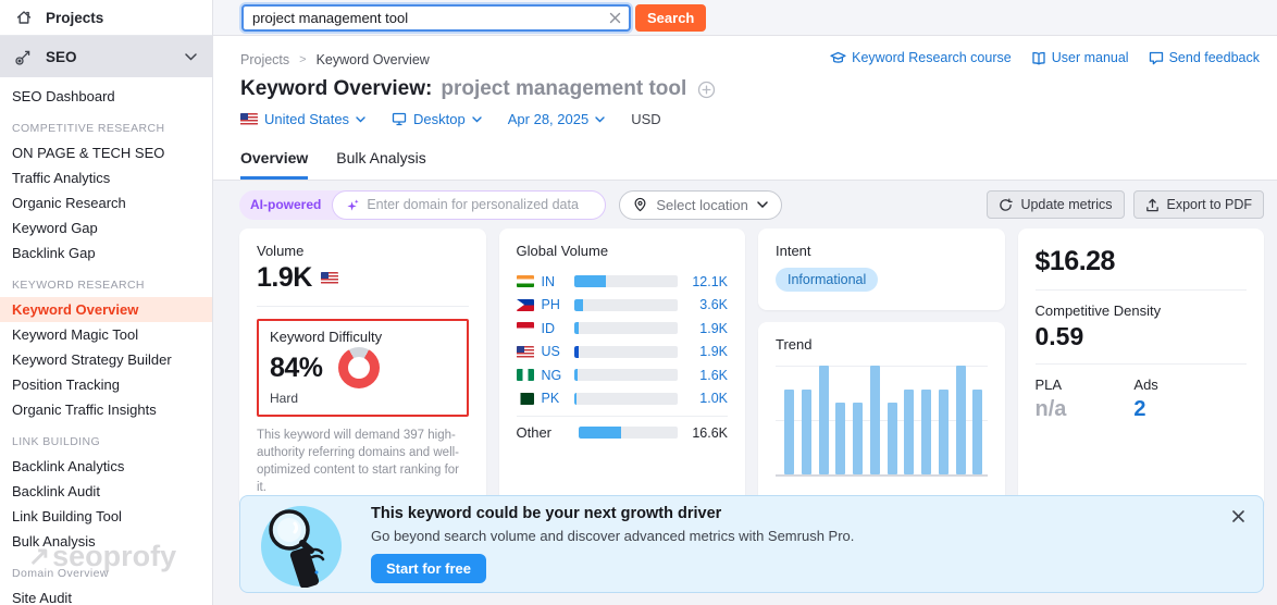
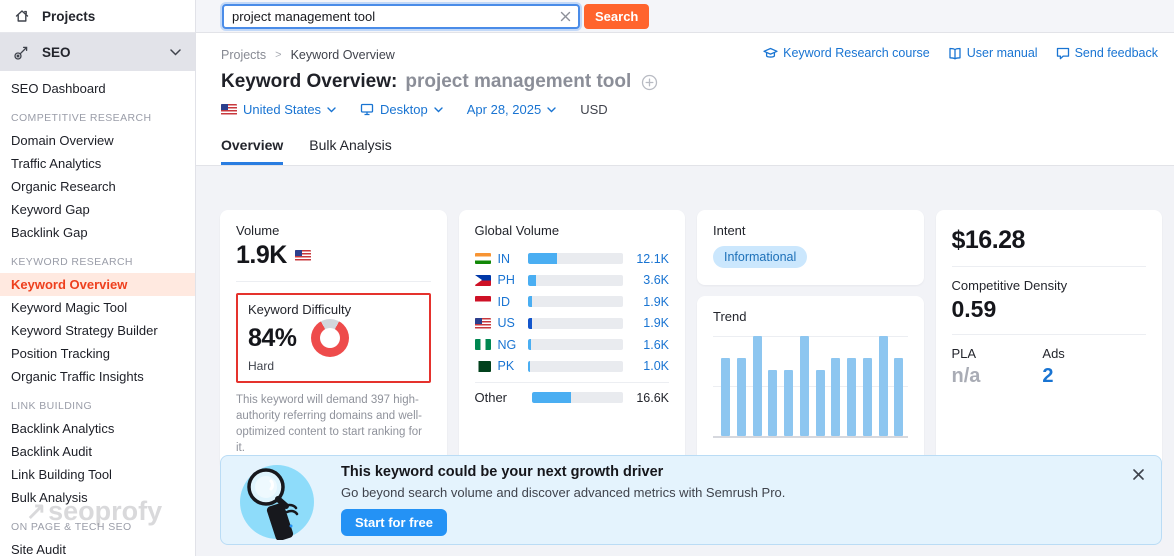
  Projects
  SEO
  SEO Dashboard
  COMPETITIVE RESEARCH
- ON PAGE & TECH SEO
+ Domain Overview
  Traffic Analytics
  Organic Research
  Keyword Gap
  Backlink Gap
  KEYWORD RESEARCH
  Keyword Overview
  Keyword Magic Tool
  Keyword Strategy Builder
  Position Tracking
  Organic Traffic Insights
  LINK BUILDING
  Backlink Analytics
  Backlink Audit
  Link Building Tool
  Bulk Analysis
- Domain Overview
+ ON PAGE & TECH SEO
  Site Audit
  ↗
  seoprofy
  project management tool
  Search
  Projects
  >
  Keyword Overview
  Keyword Research course
  User manual
  Send feedback
  Keyword Overview:
  project management tool
  United States
  Desktop
  Apr 28, 2025
  USD
  Overview
  Bulk Analysis
- AI-powered
- Enter domain for personalized data
- Select location
- Update metrics
- Export to PDF
  Volume
  1.9K
  Keyword Difficulty
  84%
  Hard
  This keyword will demand 397 high-authority referring domains and well-optimized content to start ranking for it.
  Global Volume
  IN
  12.1K
  PH
  3.6K
  ID
  1.9K
  US
  1.9K
  NG
  1.6K
  PK
  1.0K
  Other
  16.6K
  Intent
  Informational
  Trend
  $16.28
  Competitive Density
  0.59
  PLA
  n/a
  Ads
  2
  This keyword could be your next growth driver
  Go beyond search volume and discover advanced metrics with Semrush Pro.
  Start for free
